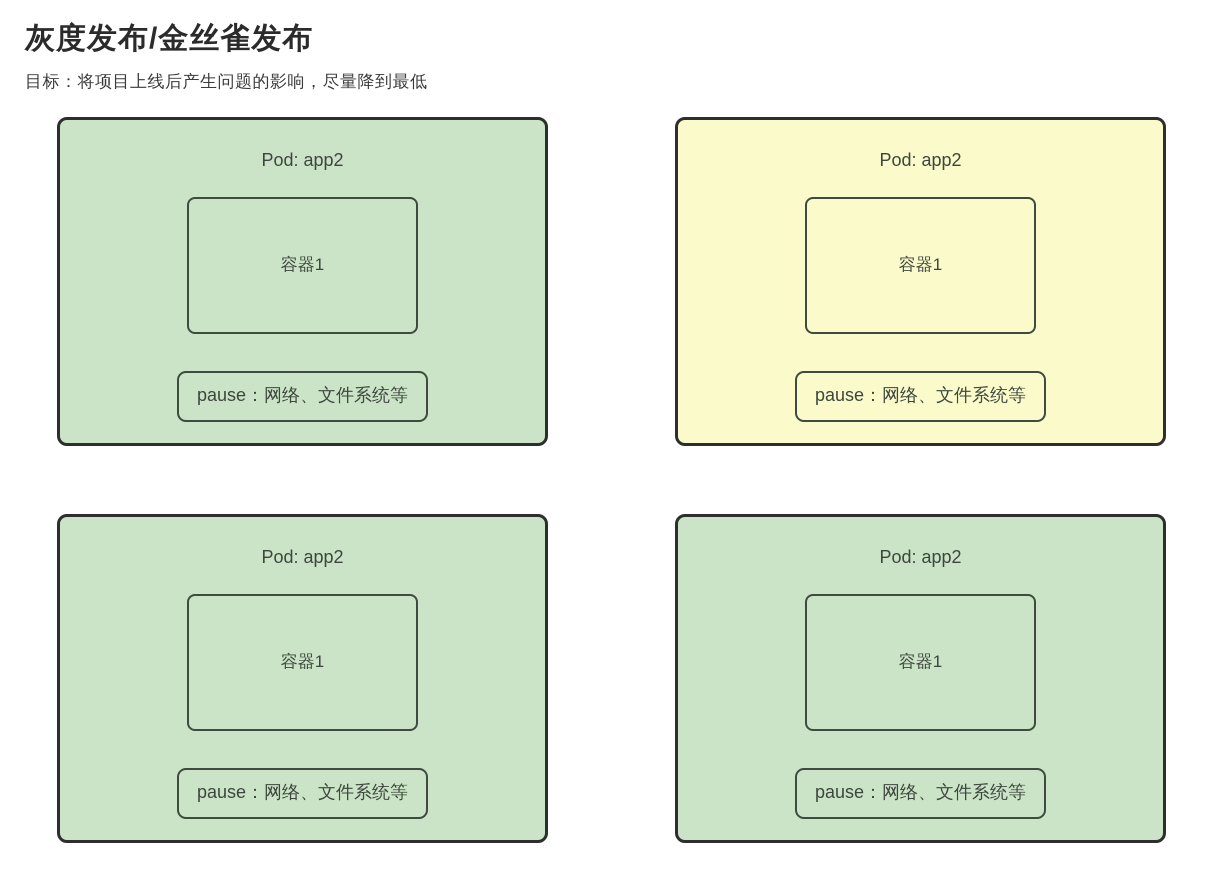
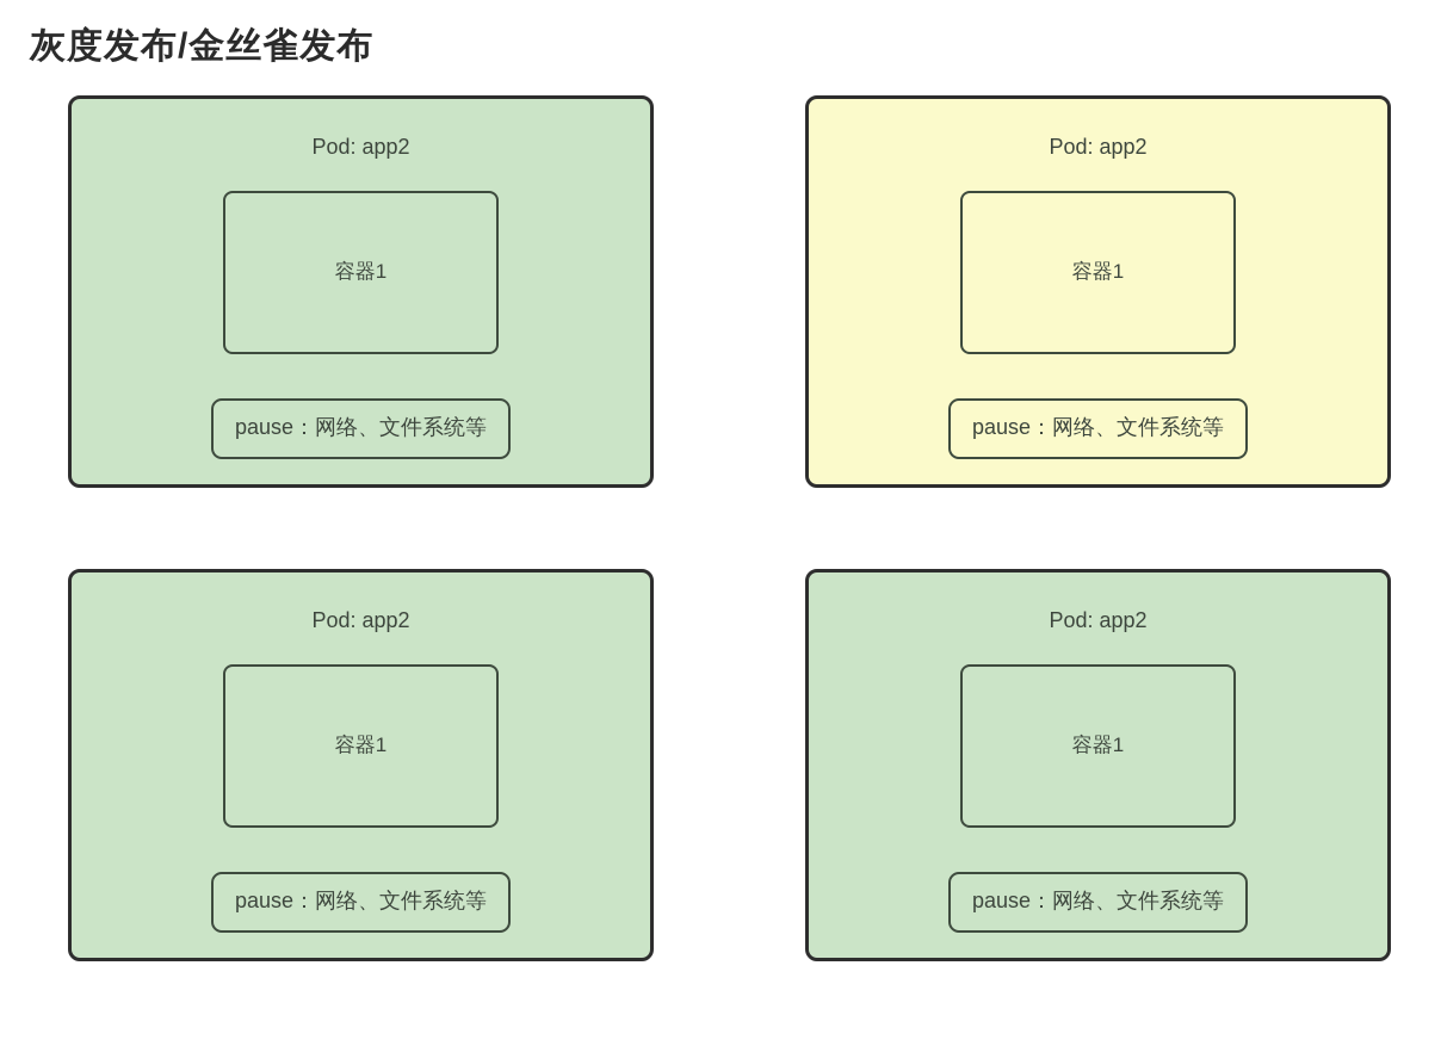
  灰度发布/金丝雀发布
- 目标：将项目上线后产生问题的影响，尽量降到最低
  Pod: app2
  容器1
  pause：网络、文件系统等
  Pod: app2
  容器1
  pause：网络、文件系统等
  Pod: app2
  容器1
  pause：网络、文件系统等
  Pod: app2
  容器1
  pause：网络、文件系统等
